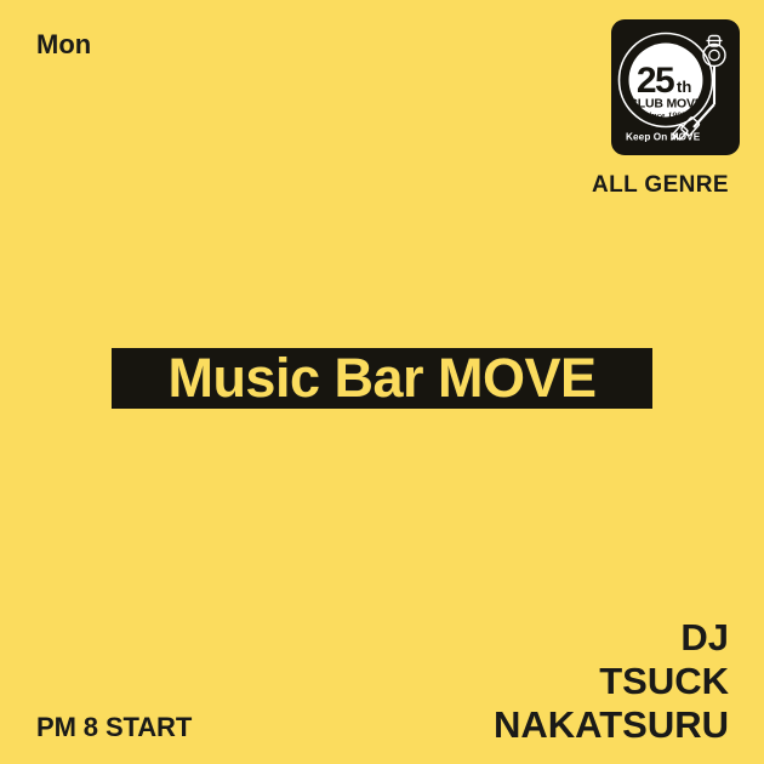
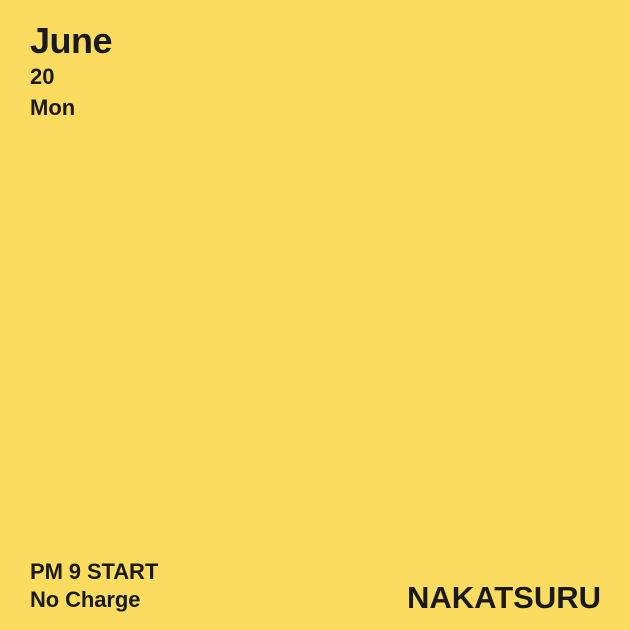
+ June
+ 20
  Mon
- 25
- th
- CLUB MOVE
- since 1997
- Keep On MOVE
- ALL GENRE
- Music Bar MOVE
- DJ
- TSUCK
  NAKATSURU
- PM 8 START
+ PM 9 START
+ No Charge
